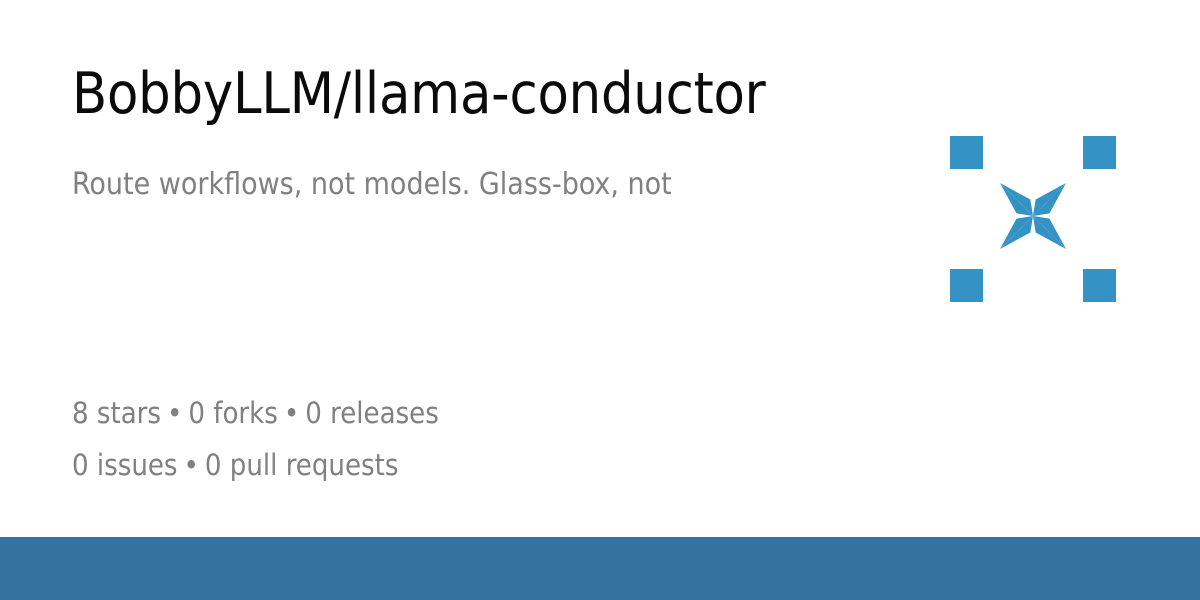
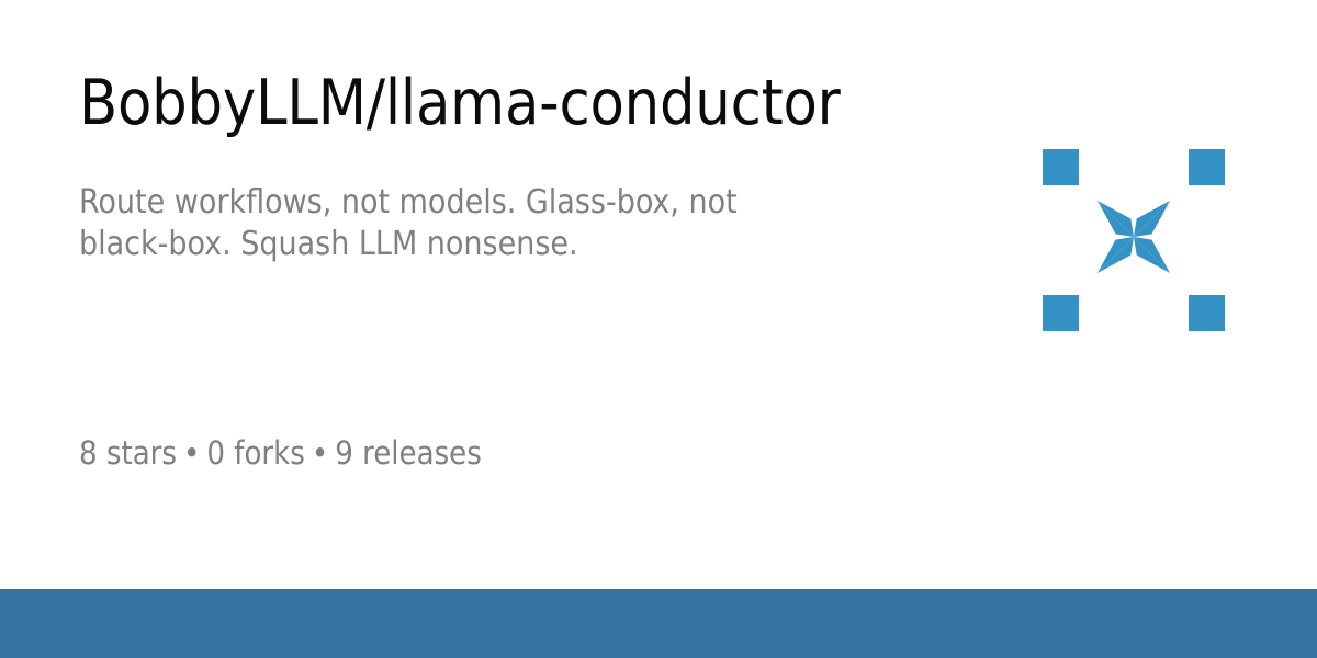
  BobbyLLM/llama-conductor
  Route workflows, not models. Glass-box, not
+ black-box. Squash LLM nonsense.
- 8 stars • 0 forks • 0 releases
+ 8 stars • 0 forks • 9 releases
- 0 issues • 0 pull requests
